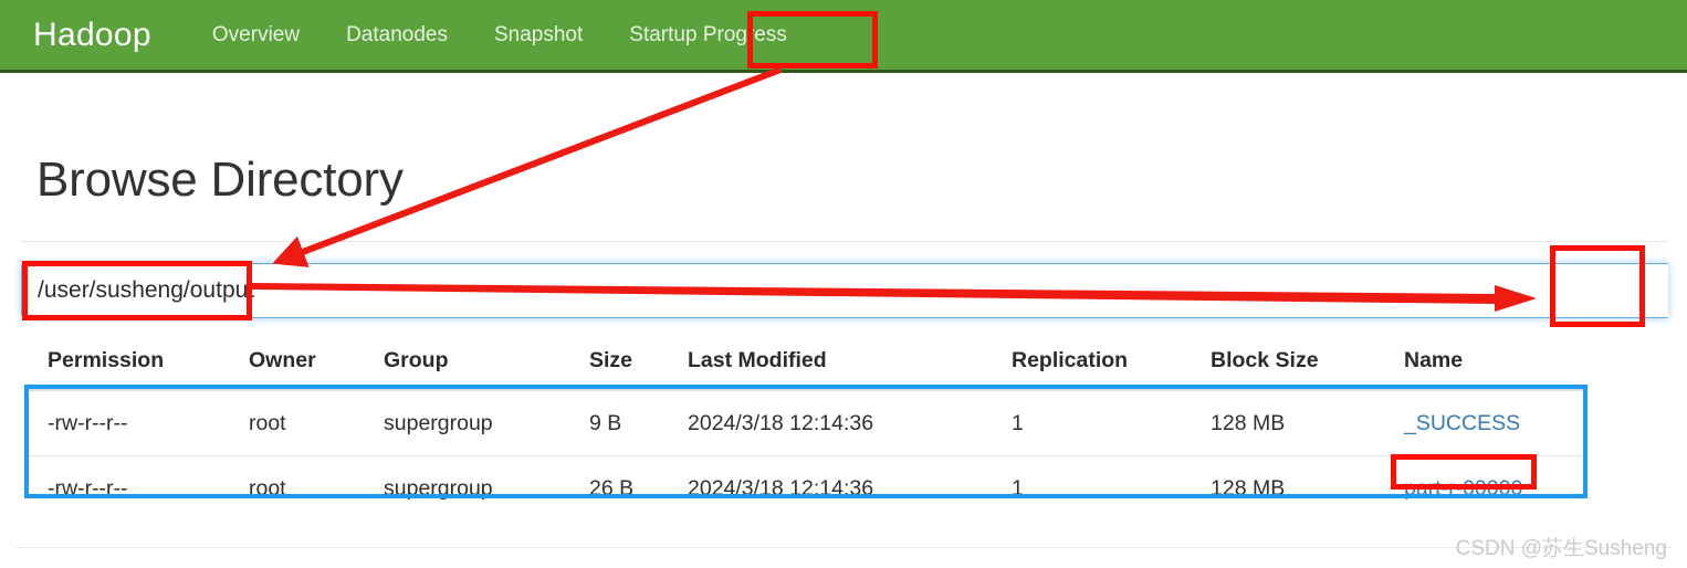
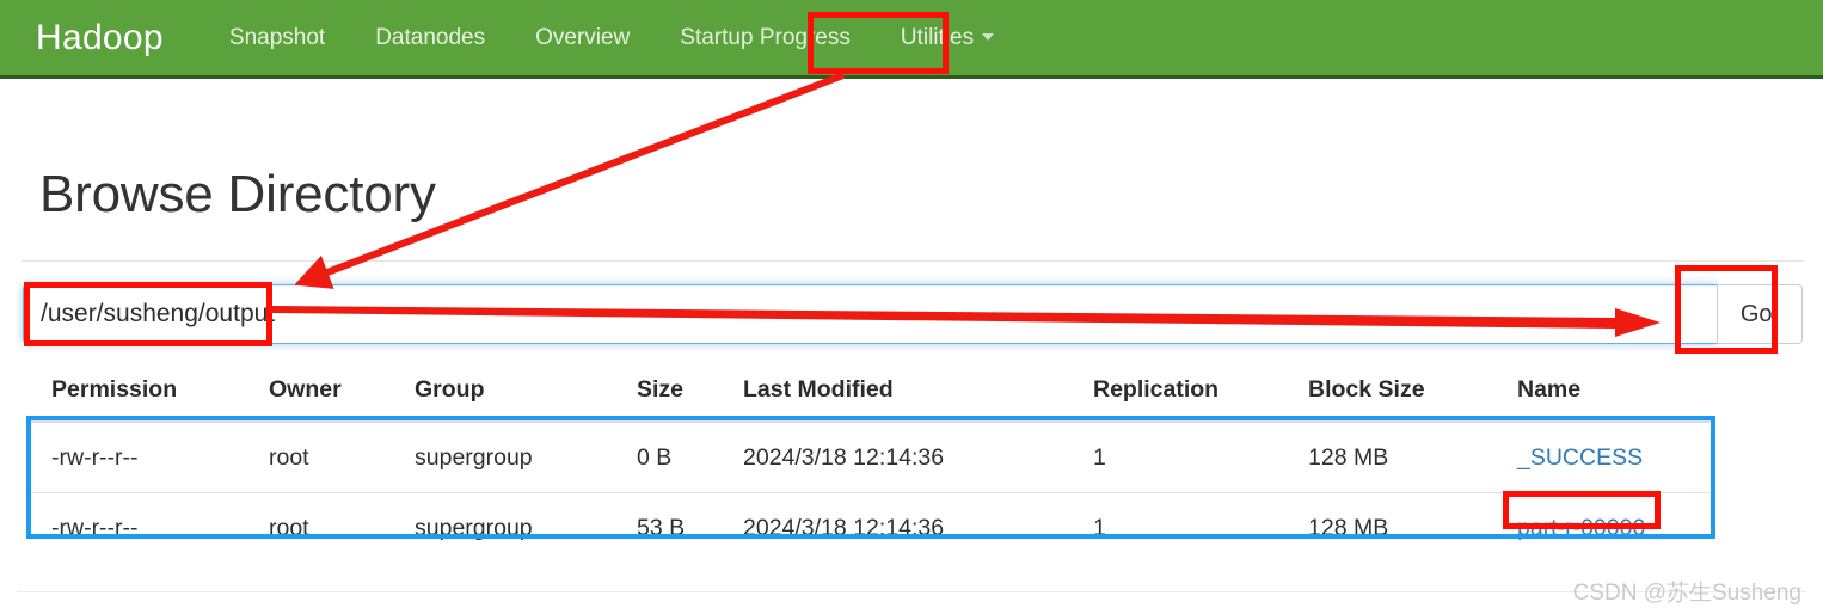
  Hadoop
- Overview
+ Snapshot
  Datanodes
- Snapshot
+ Overview
  Startup Progress
+ Utilities
  Browse Directory
  /user/susheng/output
+ Go!
  Permission	Owner	Group	Size	Last Modified	Replication	Block Size	Name
- -rw-r--r--	root	supergroup	9 B	2024/3/18 12:14:36	1	128 MB	_SUCCESS
+ -rw-r--r--	root	supergroup	0 B	2024/3/18 12:14:36	1	128 MB	_SUCCESS
- -rw-r--r--	root	supergroup	26 B	2024/3/18 12:14:36	1	128 MB	part-r-00000
+ -rw-r--r--	root	supergroup	53 B	2024/3/18 12:14:36	1	128 MB	part-r-00000
  CSDN @苏生Susheng
